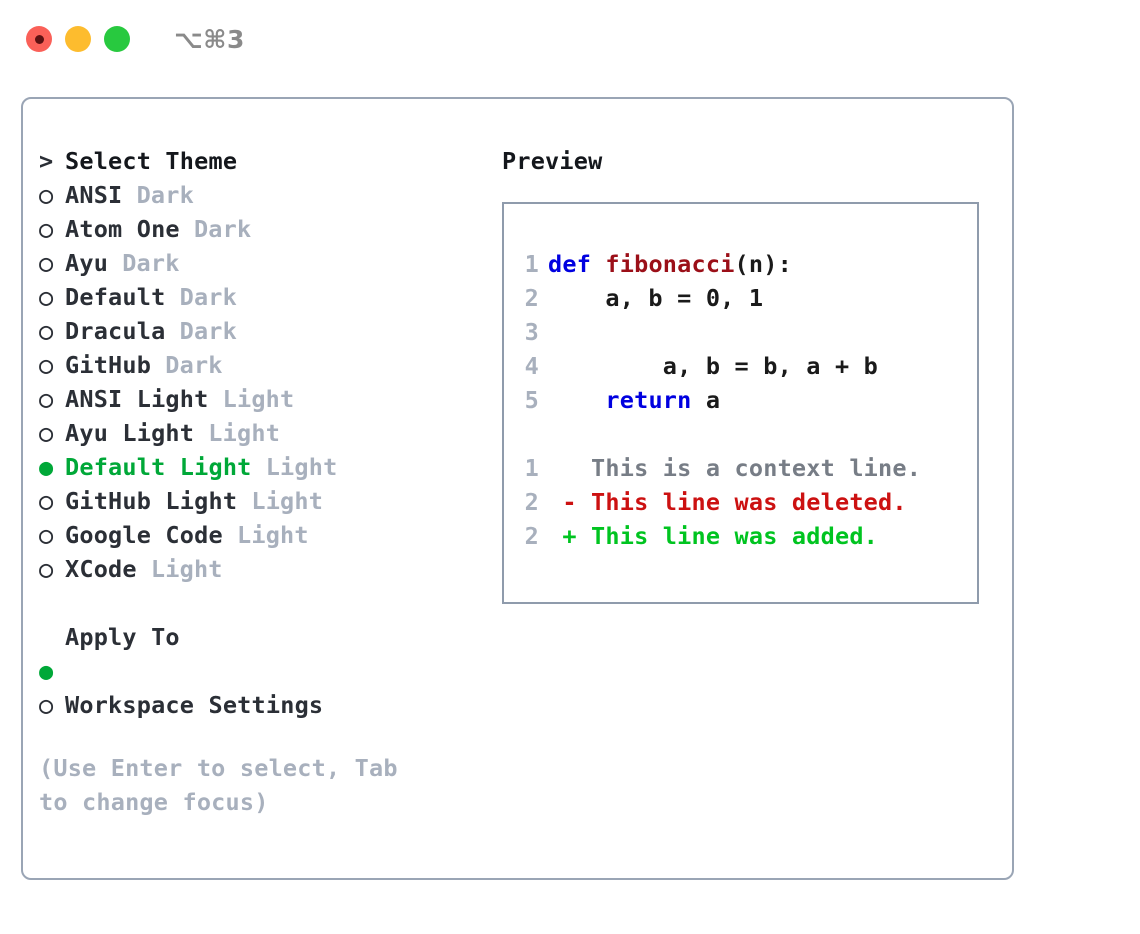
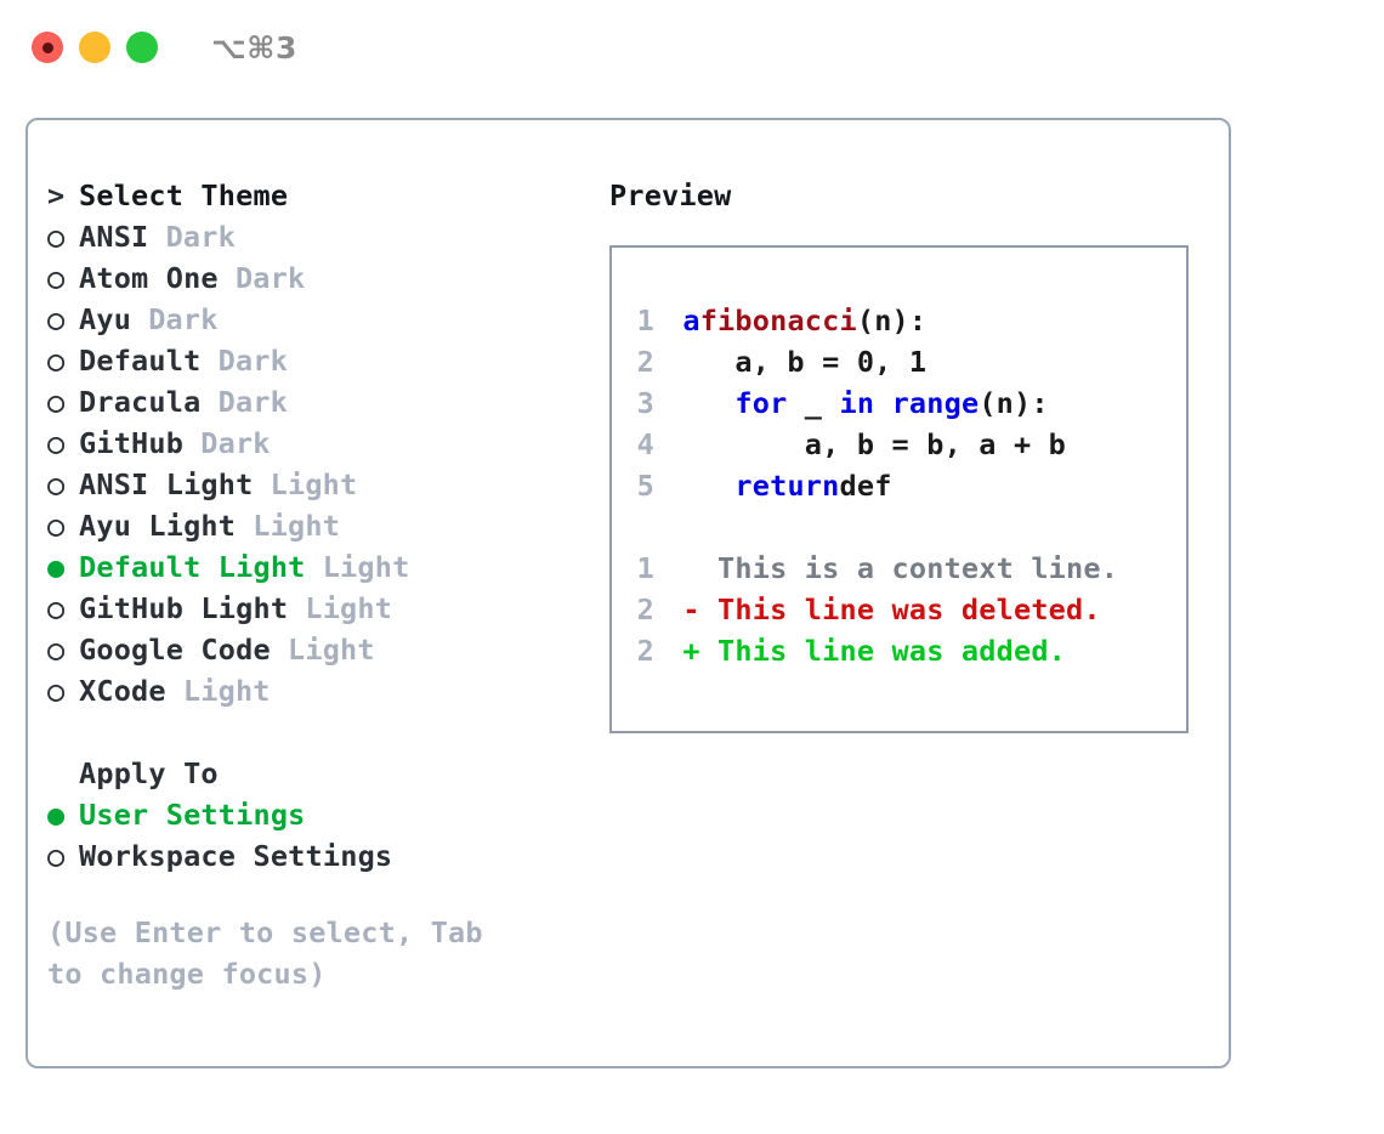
  ⌥⌘3
  >
  Select Theme
  ○
  ANSI
  Dark
  ○
  Atom One
  Dark
  ○
  Ayu
  Dark
  ○
  Default
  Dark
  ○
  Dracula
  Dark
  ○
  GitHub
  Dark
  ○
  ANSI Light
  Light
  ○
  Ayu Light
  Light
  ●
  Default Light
  Light
  ○
  GitHub Light
  Light
  ○
  Google Code
  Light
  ○
  XCode
  Light
  Apply To
  ●
+ User Settings
  ○
  Workspace Settings
  (Use Enter to select, Tab to change focus)
  Preview
  1
- def fibonacci(n):
+ afibonacci(n):
  2
  a, b = 0, 1
  3
+ for _ in range(n):
  4
  a, b = b, a + b
  5
- return a
+ returndef
  1
  This is a context line.
  2
  -
  This line was deleted.
  2
  +
  This line was added.
